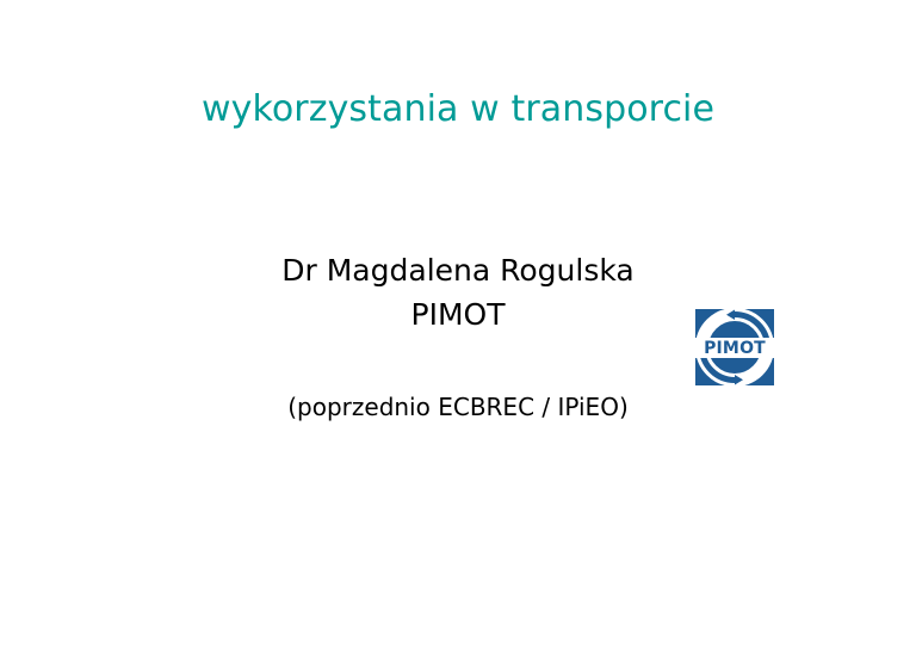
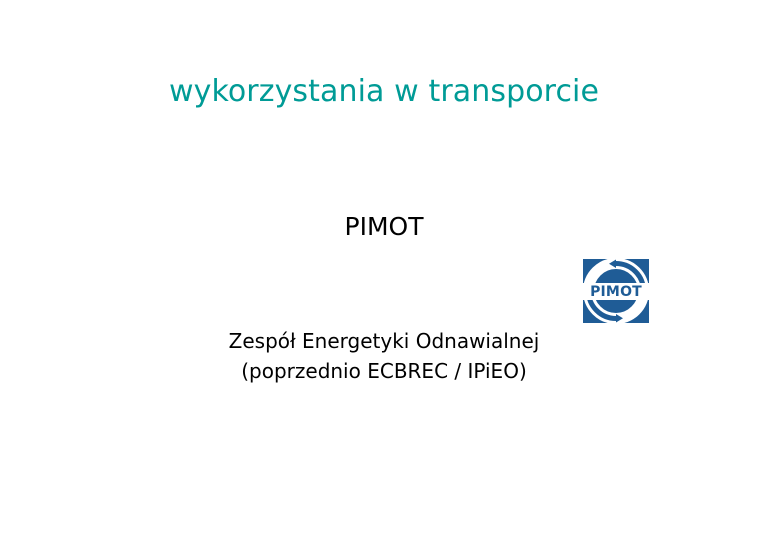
  wykorzystania w transporcie
- Dr Magdalena Rogulska
  PIMOT
  PIMOT
+ Zespół Energetyki Odnawialnej
  (poprzednio ECBREC / IPiEO)
